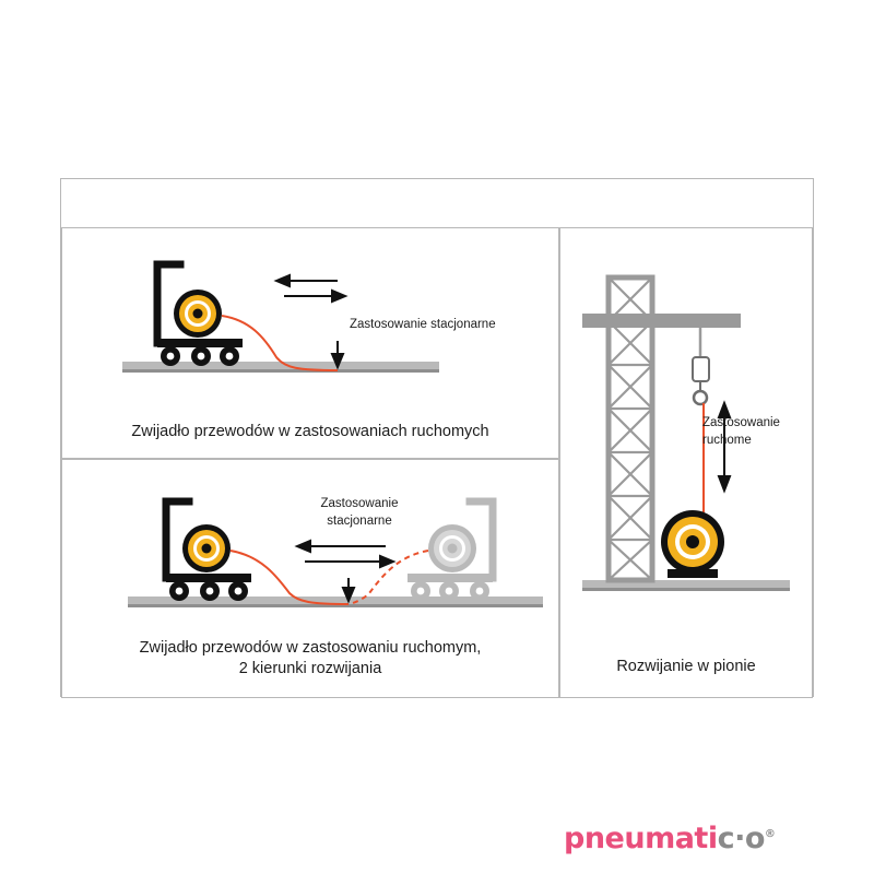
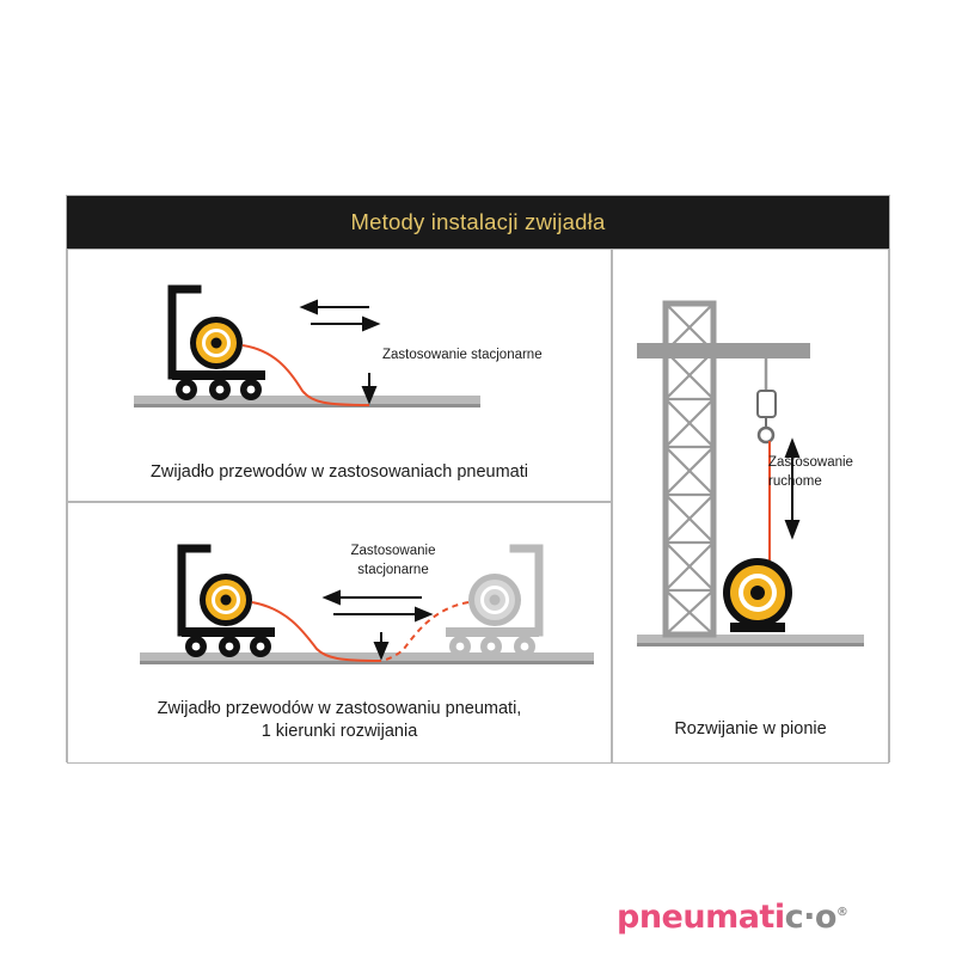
+ Metody instalacji zwijadła
  Zastosowanie stacjonarne
- Zwijadło przewodów w zastosowaniach ruchomych
+ Zwijadło przewodów w zastosowaniach pneumati
  Zastosowanie
  stacjonarne
- Zwijadło przewodów w zastosowaniu ruchomym,
+ Zwijadło przewodów w zastosowaniu pneumati,
- 2 kierunki rozwijania
+ 1 kierunki rozwijania
  Zastosowanie
  ruchome
  Rozwijanie w pionie
  pneumatic·o®
